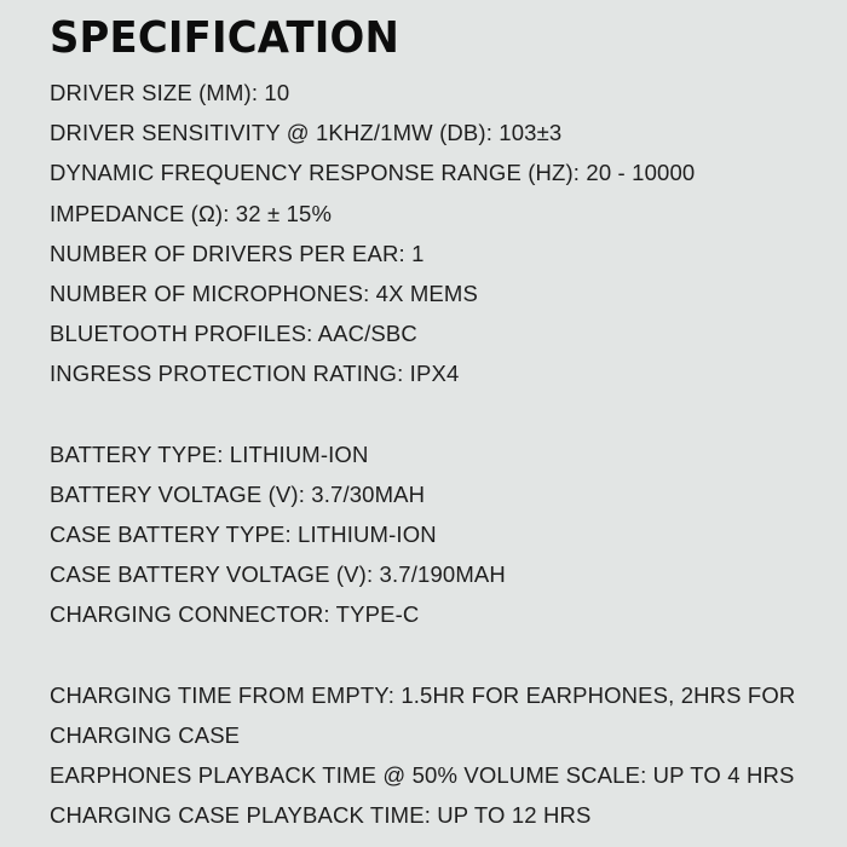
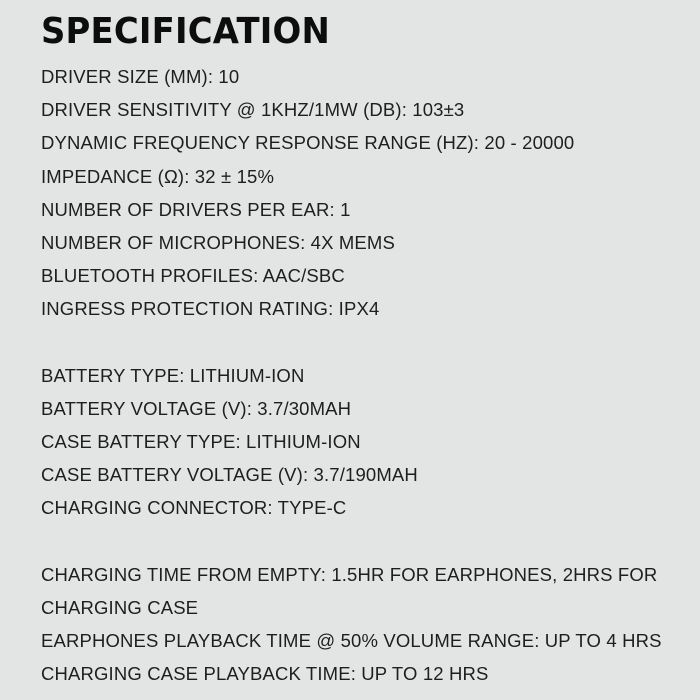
  SPECIFICATION
  DRIVER SIZE (MM): 10
  DRIVER SENSITIVITY @ 1KHZ/1MW (DB): 103±3
- DYNAMIC FREQUENCY RESPONSE RANGE (HZ): 20 - 10000
+ DYNAMIC FREQUENCY RESPONSE RANGE (HZ): 20 - 20000
  IMPEDANCE (Ω): 32 ± 15%
  NUMBER OF DRIVERS PER EAR: 1
  NUMBER OF MICROPHONES: 4X MEMS
  BLUETOOTH PROFILES: AAC/SBC
  INGRESS PROTECTION RATING: IPX4
  BATTERY TYPE: LITHIUM-ION
  BATTERY VOLTAGE (V): 3.7/30MAH
  CASE BATTERY TYPE: LITHIUM-ION
  CASE BATTERY VOLTAGE (V): 3.7/190MAH
  CHARGING CONNECTOR: TYPE-C
  CHARGING TIME FROM EMPTY: 1.5HR FOR EARPHONES, 2HRS FOR
  CHARGING CASE
- EARPHONES PLAYBACK TIME @ 50% VOLUME SCALE: UP TO 4 HRS
+ EARPHONES PLAYBACK TIME @ 50% VOLUME RANGE: UP TO 4 HRS
  CHARGING CASE PLAYBACK TIME: UP TO 12 HRS
